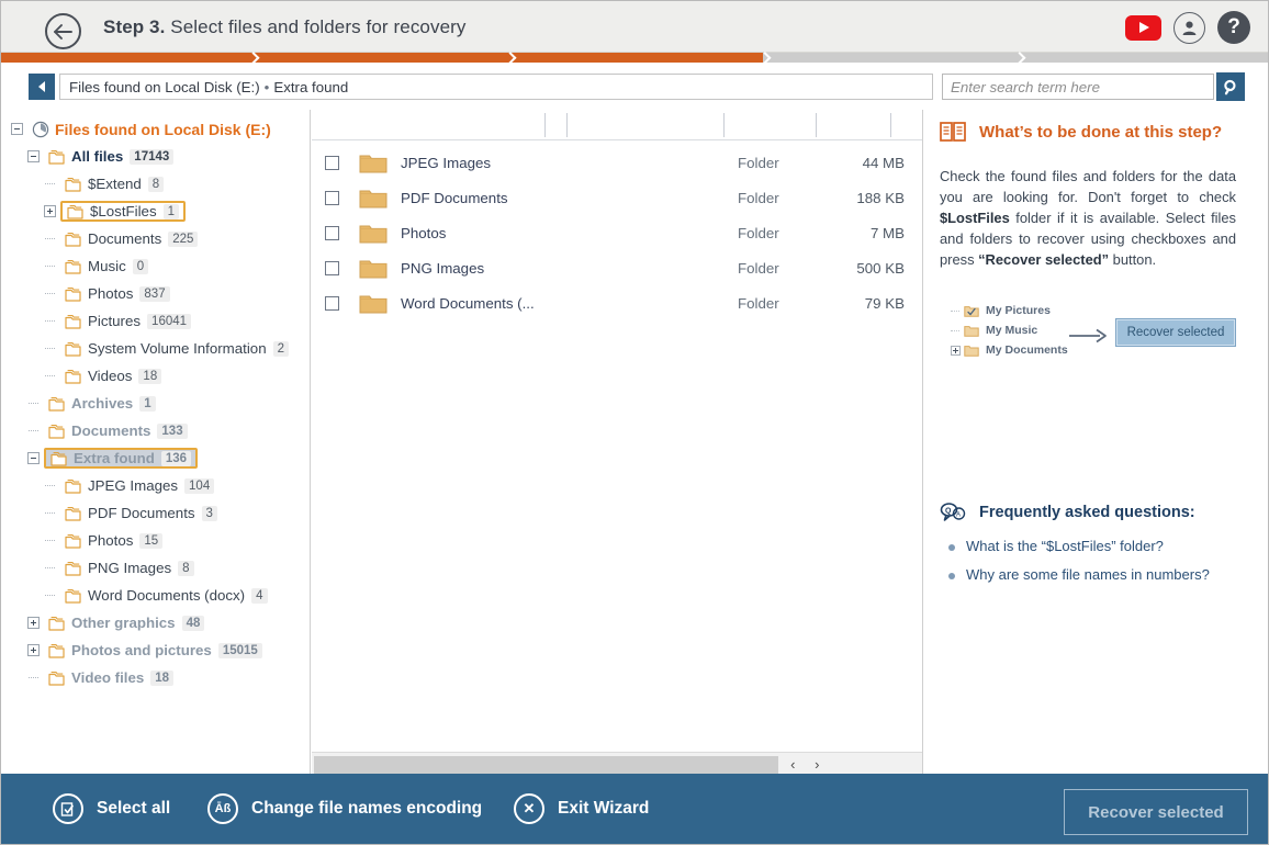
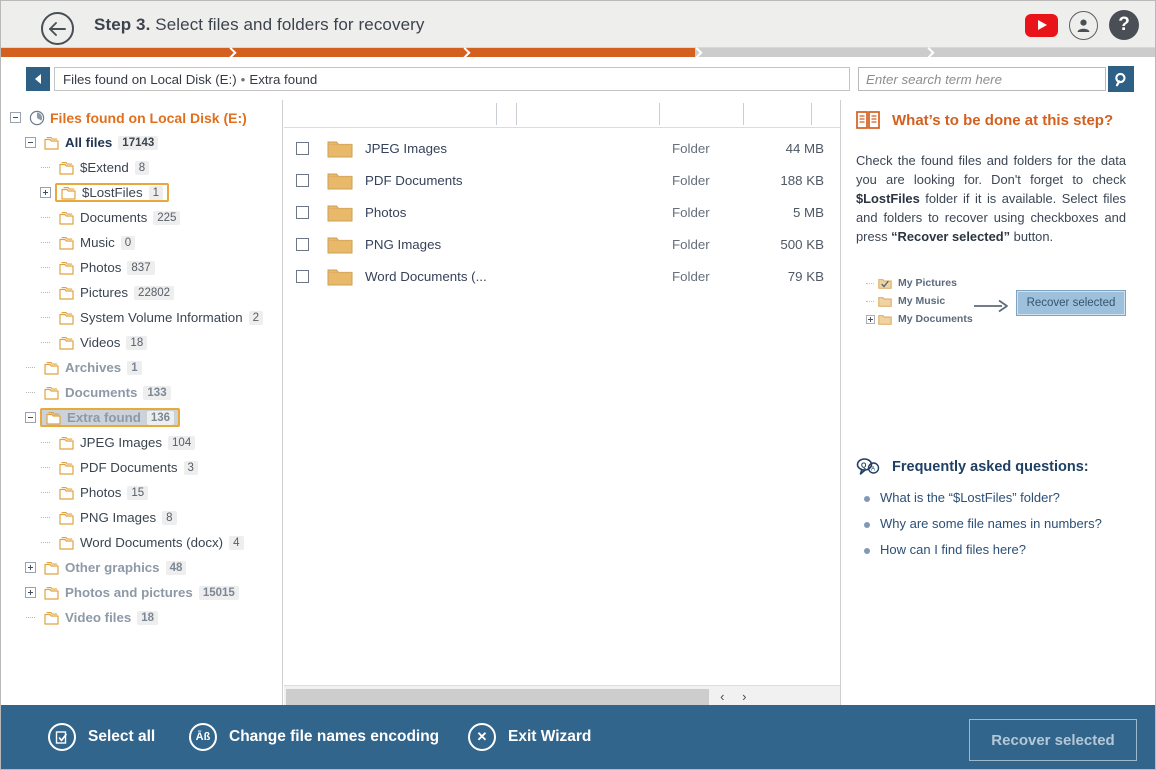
  Step 3. Select files and folders for recovery
  ?
  Files found on Local Disk (E:)
  •
  Extra found
  Enter search term here
  Files found on Local Disk (E:)
  All files
  17143
  $Extend
  8
  $LostFiles
  1
  Documents
  225
  Music
  0
  Photos
  837
  Pictures
- 16041
+ 22802
  System Volume Information
  2
  Videos
  18
  Archives
  1
  Documents
  133
  Extra found
  136
  JPEG Images
  104
  PDF Documents
  3
  Photos
  15
  PNG Images
  8
  Word Documents (docx)
  4
  Other graphics
  48
  Photos and pictures
  15015
  Video files
  18
  JPEG Images
  Folder
  44 MB
  PDF Documents
  Folder
  188 KB
  Photos
  Folder
- 7 MB
+ 5 MB
  PNG Images
  Folder
  500 KB
  Word Documents (...
  Folder
  79 KB
  ‹
  ›
  What’s to be done at this step?
  Check the found files and folders for the data you are looking for. Don't forget to check $LostFiles folder if it is available. Select files and folders to recover using checkboxes and press “Recover selected” button.
  My Pictures
  My Music
  My Documents
  Recover selected
  Frequently asked questions:
  What is the “$LostFiles” folder?
  Why are some file names in numbers?
+ How can I find files here?
  Select all
  Āß
  Change file names encoding
  ✕
  Exit Wizard
  Recover selected
